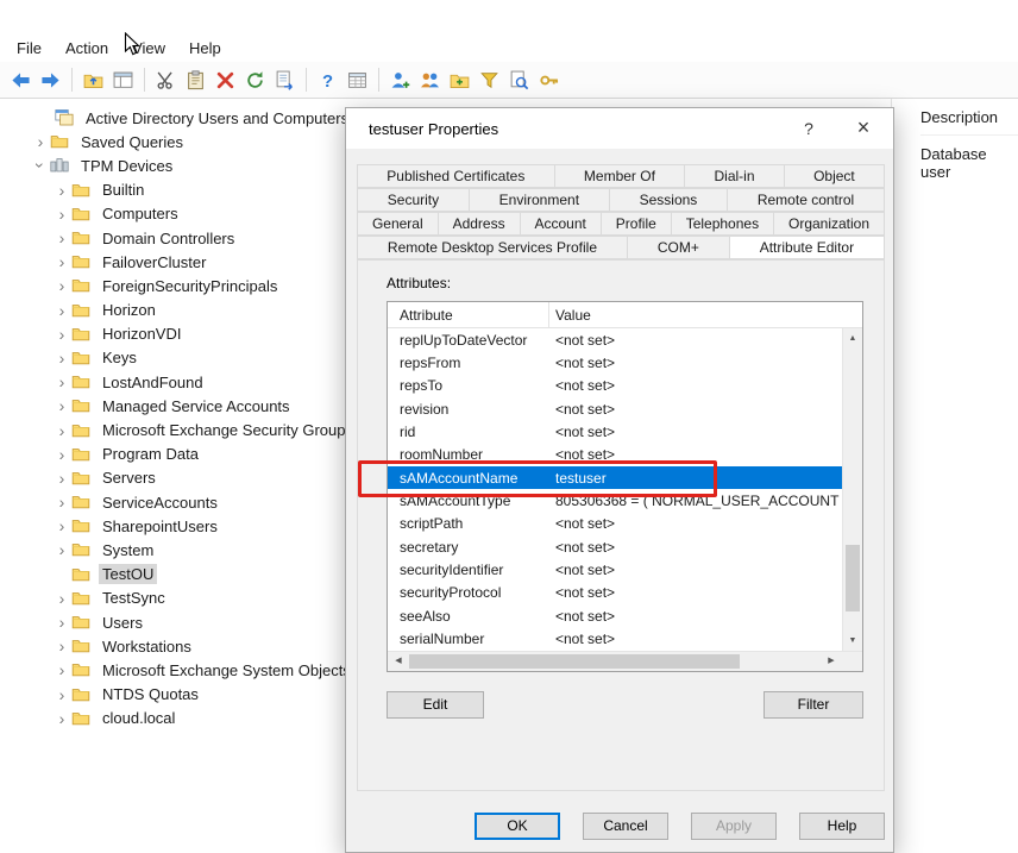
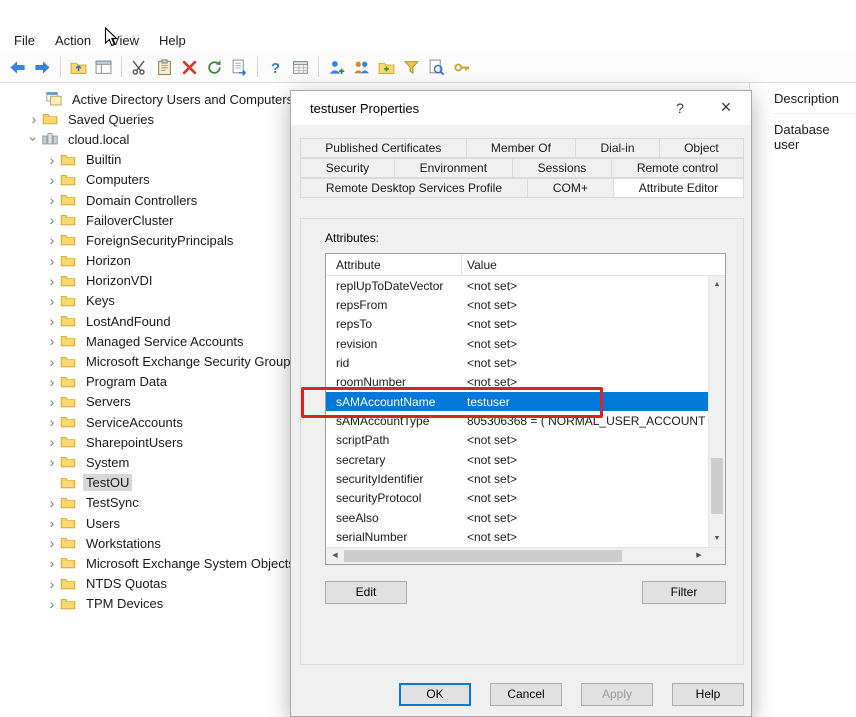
  File
  Action
  View
  Help
  ?
  Active Directory Users and Computer
  ›
  Saved Queries
- TPM Devices
+ cloud.local
  ›
  Builtin
  ›
  Computers
  ›
  Domain Controllers
  ›
  FailoverCluster
  ›
  ForeignSecurityPrincipals
  ›
  Horizon
  ›
  HorizonVDI
  ›
  Keys
  ›
  LostAndFound
  ›
  Managed Service Accounts
  ›
  Microsoft Exchange Security Group
  ›
  Program Data
  ›
  Servers
  ›
  ServiceAccounts
  ›
  SharepointUsers
  ›
  System
  TestOU
  ›
  TestSync
  ›
  Users
  ›
  Workstations
  ›
  Microsoft Exchange System Object
  ›
  NTDS Quotas
  ›
- cloud.local
+ TPM Devices
  Description
  Database user
  testuser Properties
  ?
  ×
  Published Certificates
  Member Of
  Dial-in
  Object
  Security
  Environment
  Sessions
  Remote control
- General
- Address
- Account
- Profile
- Telephones
- Organization
  Remote Desktop Services Profile
  COM+
  Attribute Editor
  Attributes:
  Attribute
  Value
  replUpToDateVector
  <not set>
  repsFrom
  <not set>
  repsTo
  <not set>
  revision
  <not set>
  rid
  <not set>
  roomNumber
  <not set>
  sAMAccountName
  testuser
  sAMAccountType
  805306368 = ( NORMAL_USER_ACCOUNT
  scriptPath
  <not set>
  secretary
  <not set>
  securityIdentifier
  <not set>
  securityProtocol
  <not set>
  seeAlso
  <not set>
  serialNumber
  <not set>
  Edit
  Filter
  OK
  Cancel
  Apply
  Help
